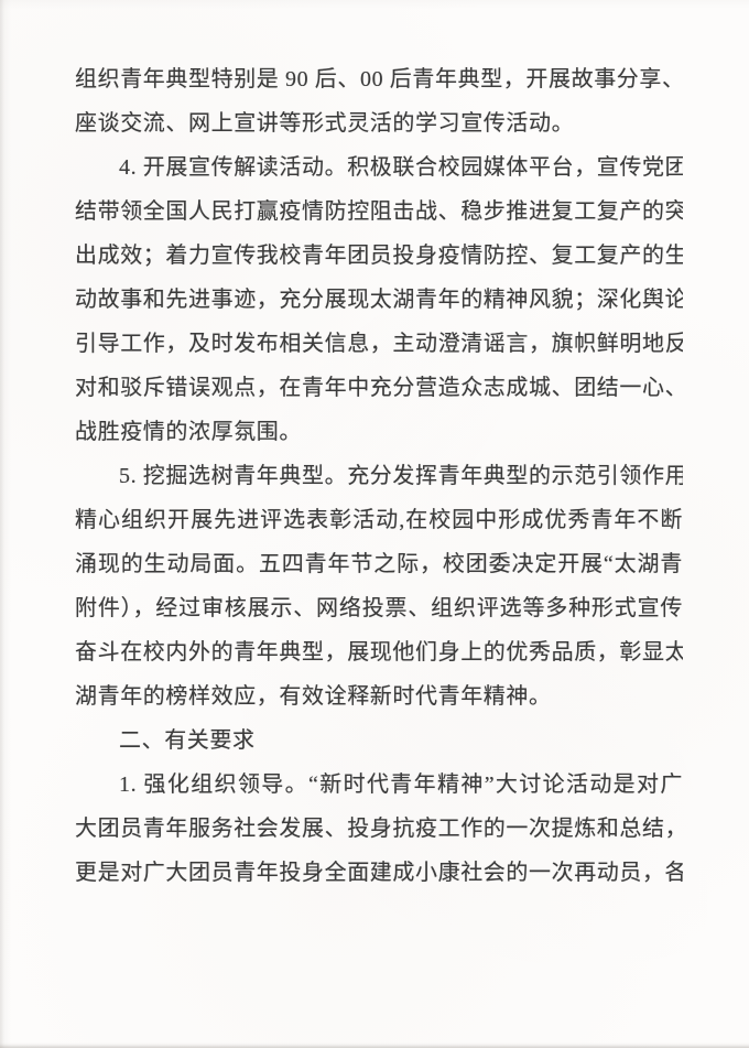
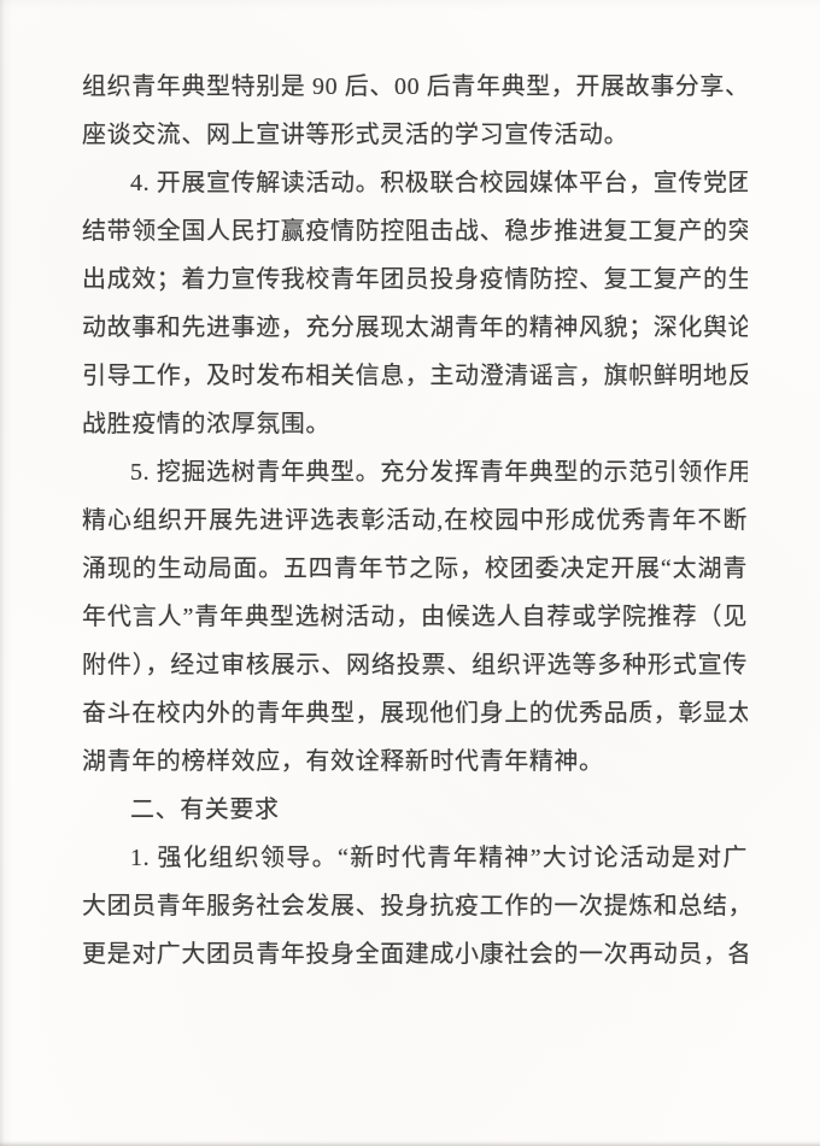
  组织青年典型特别是 90 后、00 后青年典型，开展故事分享、
  座谈交流、网上宣讲等形式灵活的学习宣传活动。
  4. 开展宣传解读活动。积极联合校园媒体平台，宣传党团
  结带领全国人民打赢疫情防控阻击战、稳步推进复工复产的突
  出成效；着力宣传我校青年团员投身疫情防控、复工复产的生
  动故事和先进事迹，充分展现太湖青年的精神风貌；深化舆论
  引导工作，及时发布相关信息，主动澄清谣言，旗帜鲜明地反
- 对和驳斥错误观点，在青年中充分营造众志成城、团结一心、
  战胜疫情的浓厚氛围。
  5. 挖掘选树青年典型。充分发挥青年典型的示范引领作用
  精心组织开展先进评选表彰活动,在校园中形成优秀青年不断
  涌现的生动局面。五四青年节之际，校团委决定开展“太湖青
+ 年代言人”青年典型选树活动，由候选人自荐或学院推荐（见
  附件），经过审核展示、网络投票、组织评选等多种形式宣传
  奋斗在校内外的青年典型，展现他们身上的优秀品质，彰显太
  湖青年的榜样效应，有效诠释新时代青年精神。
  二、有关要求
  1. 强化组织领导。“新时代青年精神”大讨论活动是对广
  大团员青年服务社会发展、投身抗疫工作的一次提炼和总结，
  更是对广大团员青年投身全面建成小康社会的一次再动员，各
